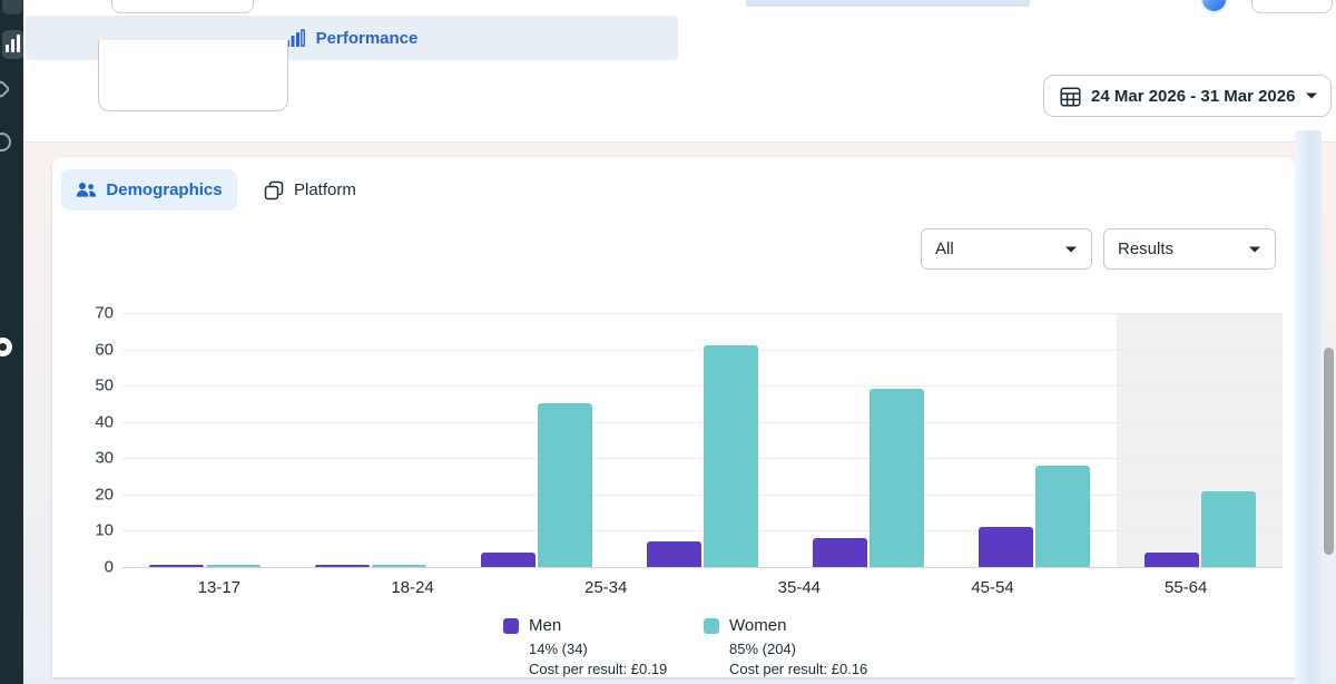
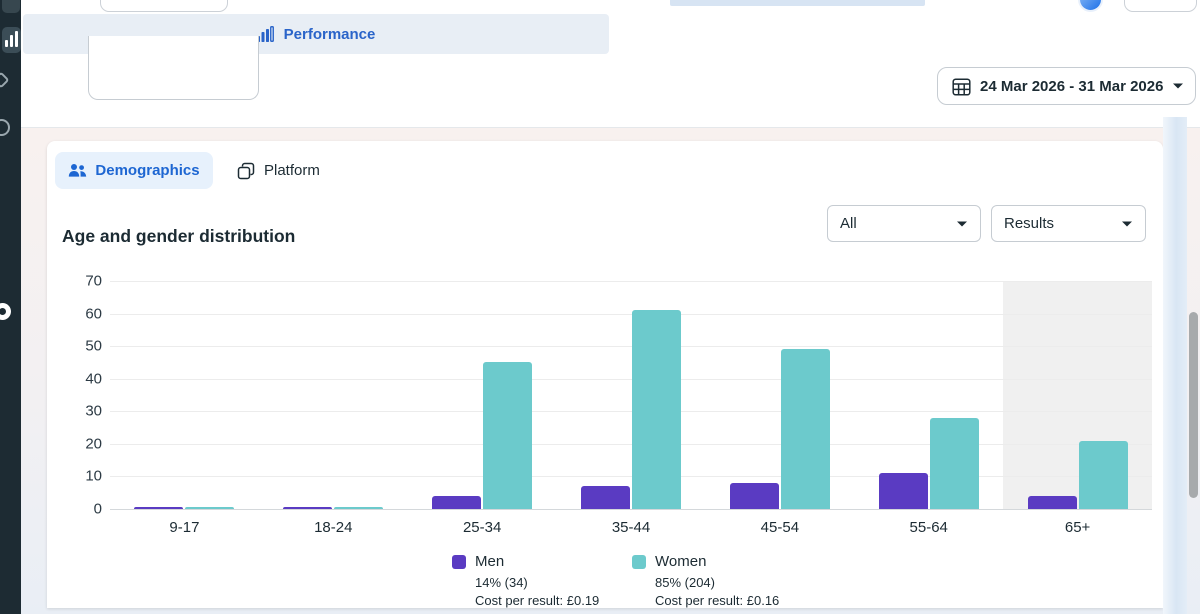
  Performance
  24 Mar 2026 - 31 Mar 2026
  Demographics
  Platform
+ Age and gender distribution
  All
  Results
  70
  60
  50
  40
  30
  20
  10
  0
- 13-17
+ 9-17
  18-24
  25-34
  35-44
  45-54
  55-64
+ 65+
  Men
  14% (34)
  Cost per result: £0.19
  Women
  85% (204)
  Cost per result: £0.16
